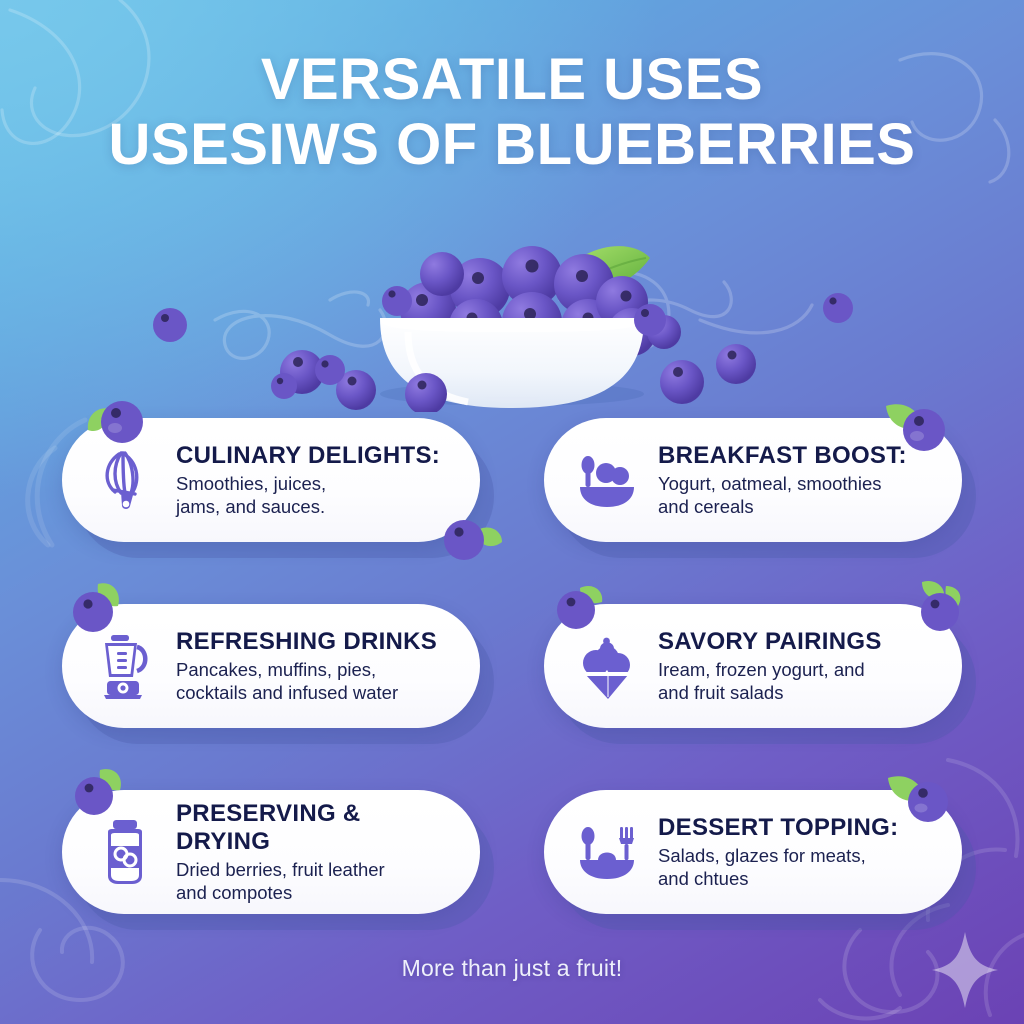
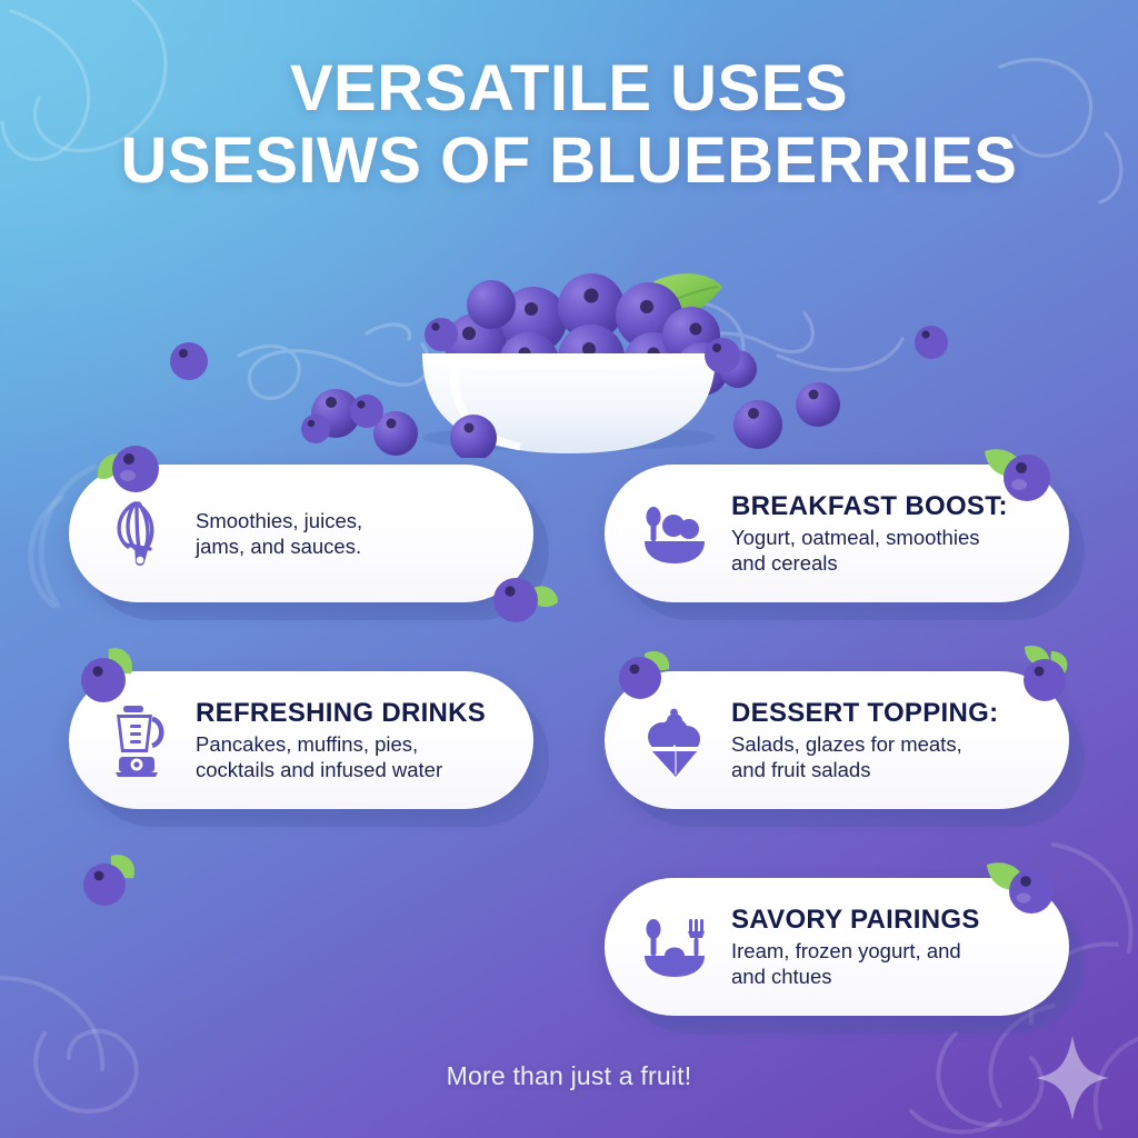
  VERSATILE USES
  USESIWS OF BLUEBERRIES
- CULINARY DELIGHTS:
  Smoothies, juices,
  jams, and sauces.
  BREAKFAST BOOST:
  Yogurt, oatmeal, smoothies
  and cereals
  REFRESHING DRINKS
  Pancakes, muffins, pies,
  cocktails and infused water
- SAVORY PAIRINGS
+ DESSERT TOPPING:
- Iream, frozen yogurt, and
+ Salads, glazes for meats,
  and fruit salads
- PRESERVING & DRYING
- Dried berries, fruit leather
- and compotes
- DESSERT TOPPING:
+ SAVORY PAIRINGS
- Salads, glazes for meats,
+ Iream, frozen yogurt, and
  and chtues
  More than just a fruit!
